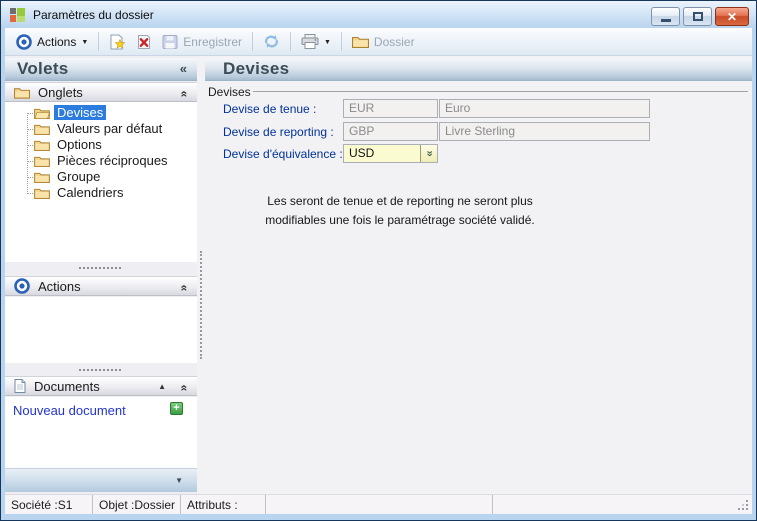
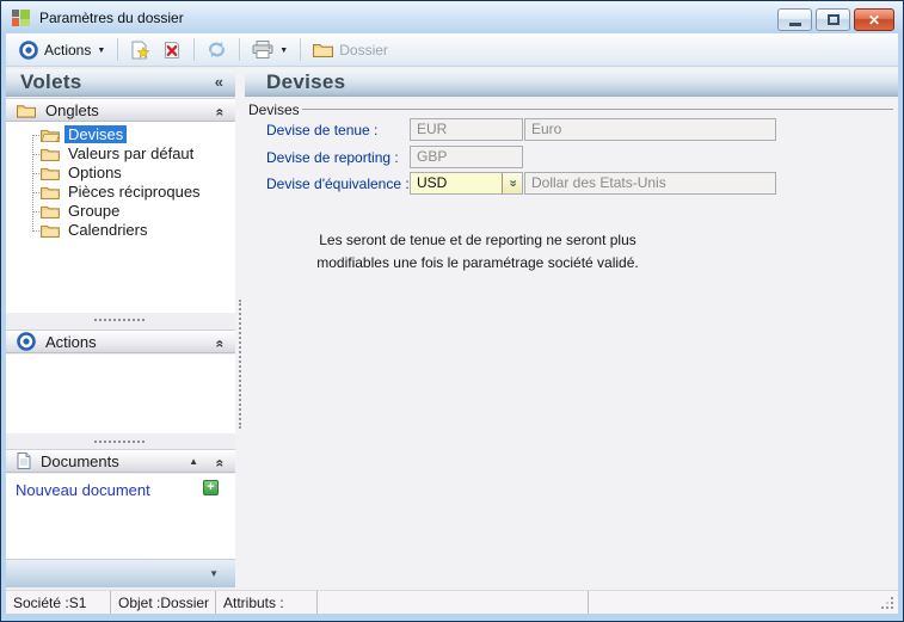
  Paramètres du dossier
  ✕
  Actions
- Enregistrer
  Dossier
  Volets
  «
  Onglets
  Devises
  Valeurs par défaut
  Options
  Pièces réciproques
  Groupe
  Calendriers
  Actions
  Documents
  ▲
  Nouveau document
  +
  ▼
  Devises
  Devises
  Devise de tenue :
  EUR
  Euro
  Devise de reporting :
  GBP
- Livre Sterling
  Devise d'équivalence :
  USD
+ Dollar des Etats-Unis
  Les seront de tenue et de reporting ne seront plus
  modifiables une fois le paramétrage société validé.
  Société :S1
  Objet :Dossier
  Attributs :
